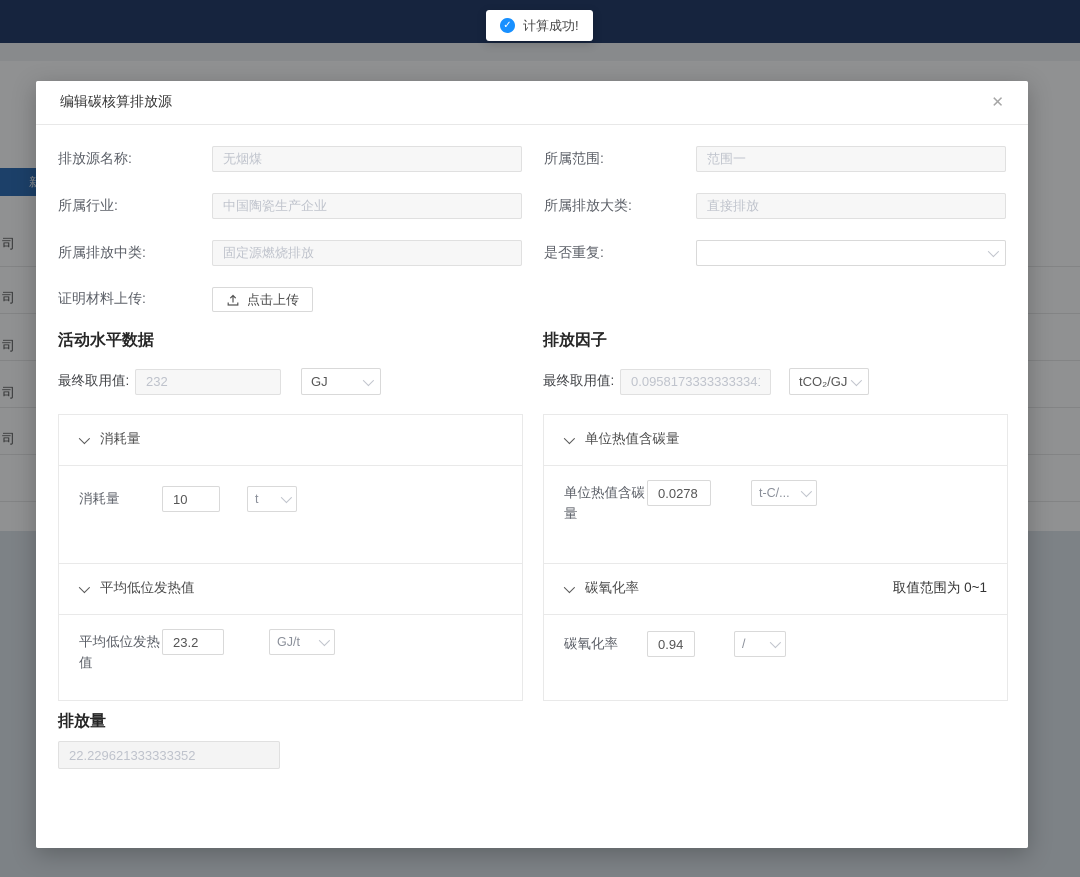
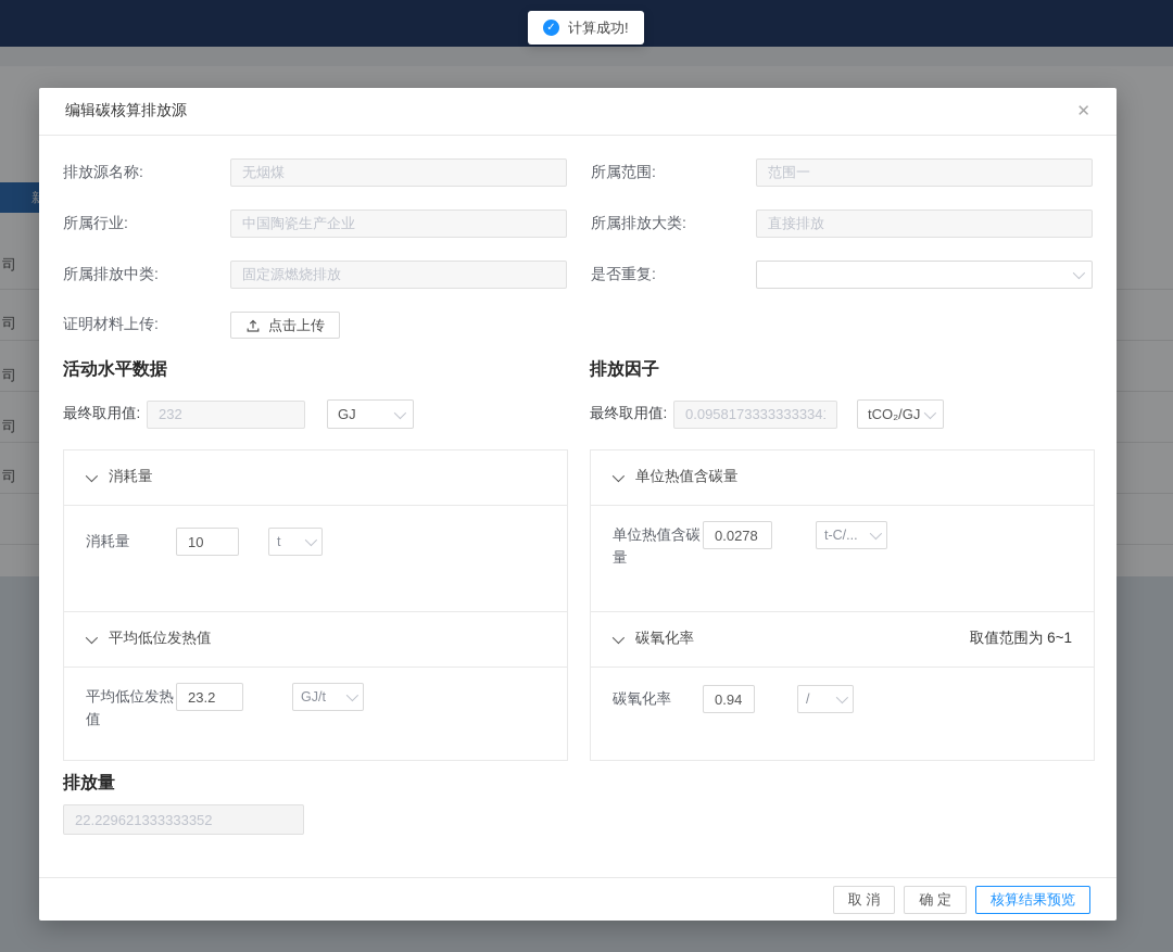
  司
  司
  司
  司
  司
  ✓
  计算成功!
  编辑碳核算排放源
  ✕
  排放源名称:
  无烟煤
  所属范围:
  范围一
  所属行业:
  中国陶瓷生产企业
  所属排放大类:
  直接排放
  所属排放中类:
  固定源燃烧排放
  是否重复:
  证明材料上传:
  点击上传
  活动水平数据
  最终取用值:
  232
  GJ
  消耗量
  消耗量
  10
  t
  平均低位发热值
  平均低位发热值
  23.2
  GJ/t
  排放因子
  最终取用值:
  0.0958173333333334
  tCO₂/GJ
  单位热值含碳量
  单位热值含碳量
  0.0278
  t-C/...
  碳氧化率
- 取值范围为 0~1
+ 取值范围为 6~1
  碳氧化率
  0.94
  /
  排放量
  22.229621333333352
+ 取 消
+ 确 定
+ 核算结果预览
